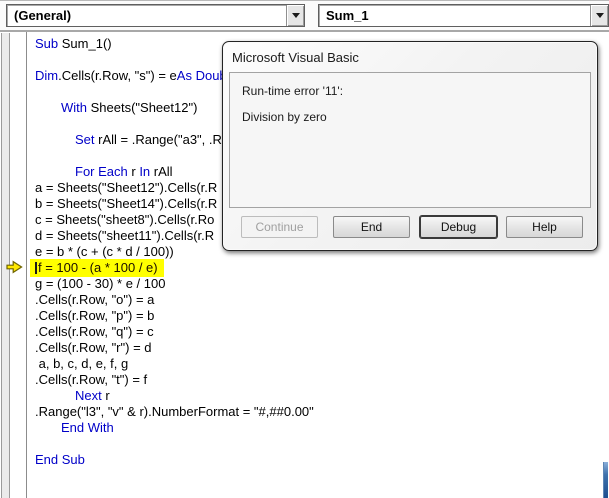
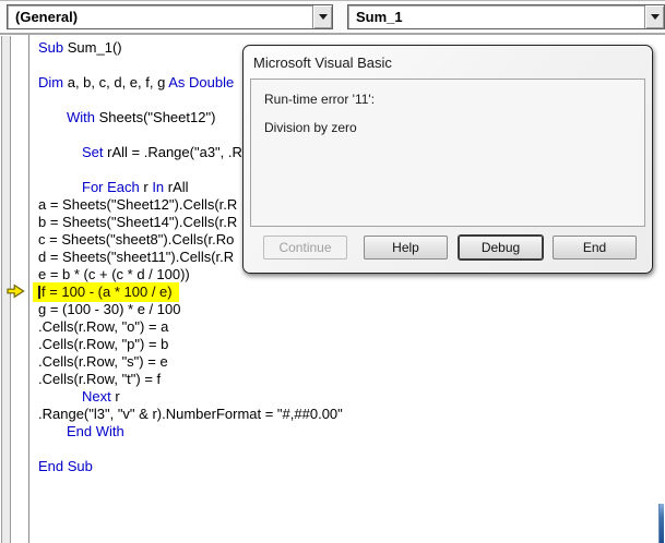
  (General)
  Sum_1
  Sub Sum_1()
- Dim.Cells(r.Row, "s") = eAs Dou
+ Dim a, b, c, d, e, f, g As Double
  With Sheets("Sheet12")
  Set rAll = .Range("a3", .R
  For Each r In rAll
  a = Sheets("Sheet12").Cells(r.R
  b = Sheets("Sheet14").Cells(r.R
  c = Sheets("sheet8").Cells(r.Ro
  d = Sheets("sheet11").Cells(r.R
  e = b * (c + (c * d / 100))
  f = 100 - (a * 100 / e)
  g = (100 - 30) * e / 100
  .Cells(r.Row, "o") = a
  .Cells(r.Row, "p") = b
- .Cells(r.Row, "q") = c
- .Cells(r.Row, "r") = d
- a, b, c, d, e, f, g
+ .Cells(r.Row, "s") = e
  .Cells(r.Row, "t") = f
  Next r
  .Range("l3", "v" & r).NumberFormat = "#,##0.00"
  End With
  End Sub
  Microsoft Visual Basic
  Run-time error '11':
  Division by zero
  Continue
- End
+ Help
  Debug
- Help
+ End
